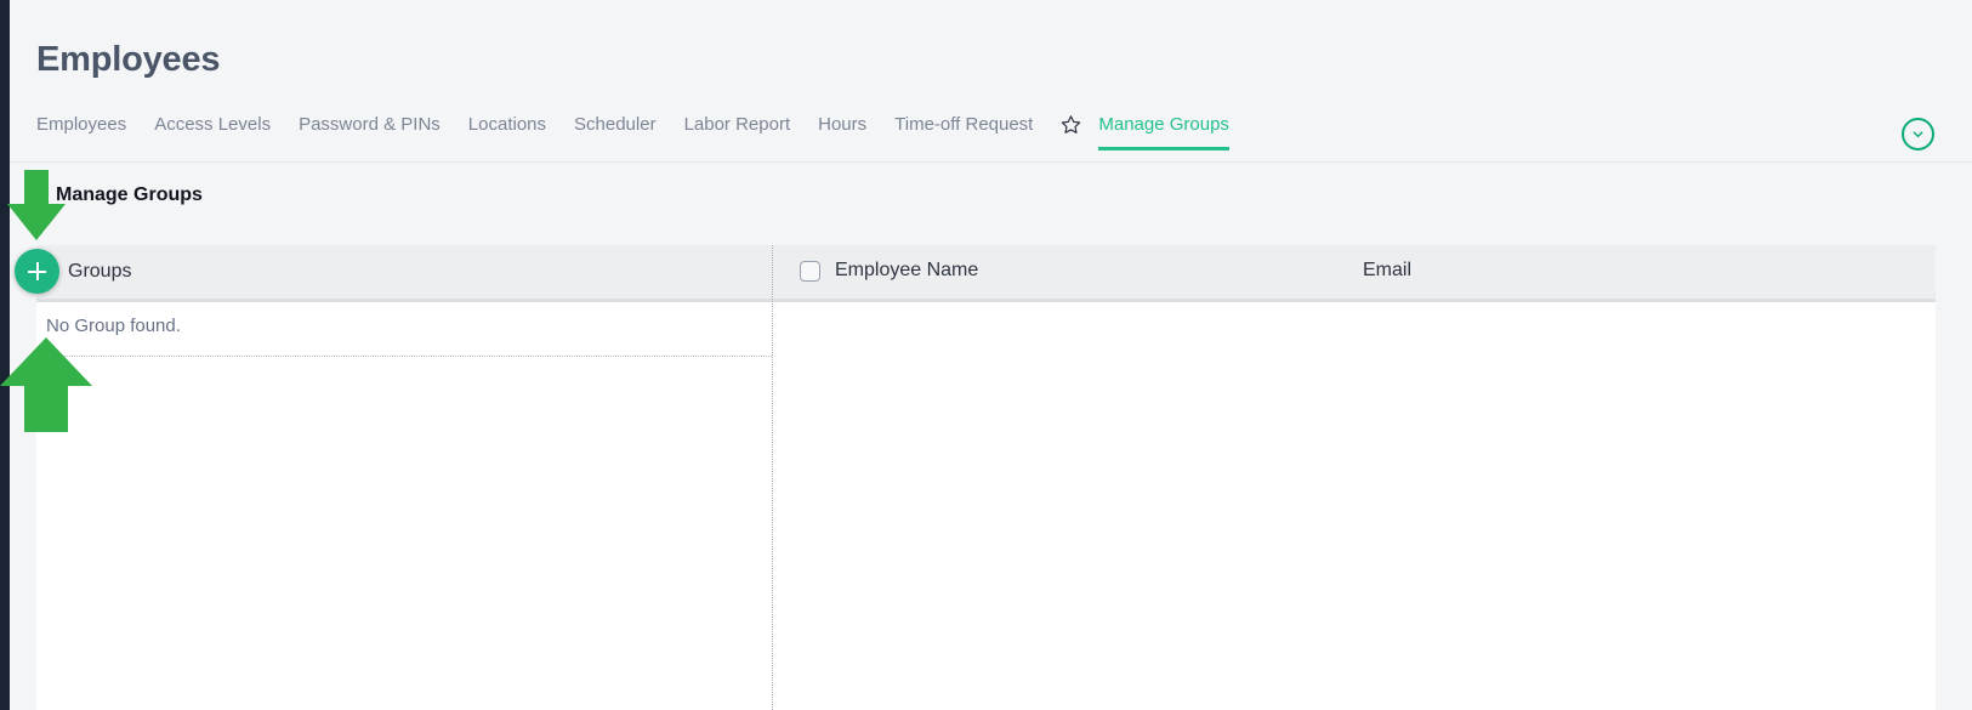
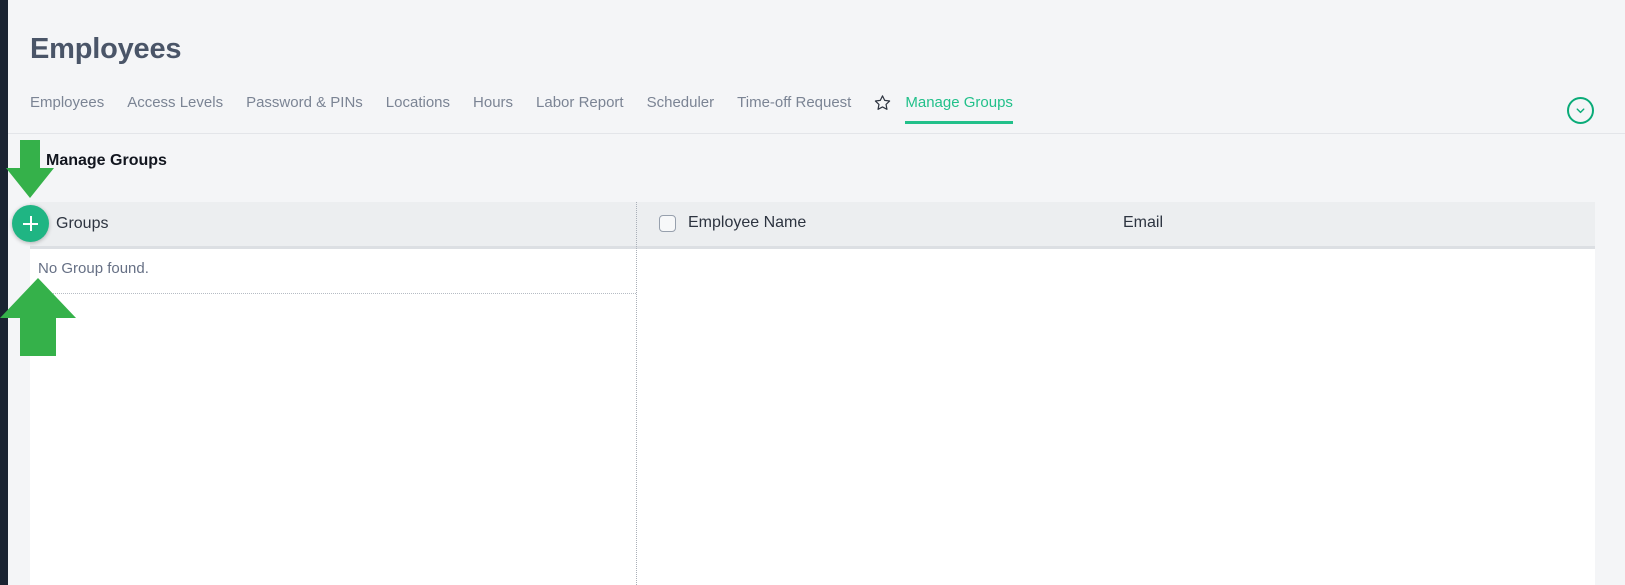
  Employees
  Employees
  Access Levels
  Password & PINs
  Locations
- Scheduler
+ Hours
  Labor Report
- Hours
+ Scheduler
  Time-off Request
  Manage Groups
  Manage Groups
  Groups
  Employee Name
  Email
  No Group found.
